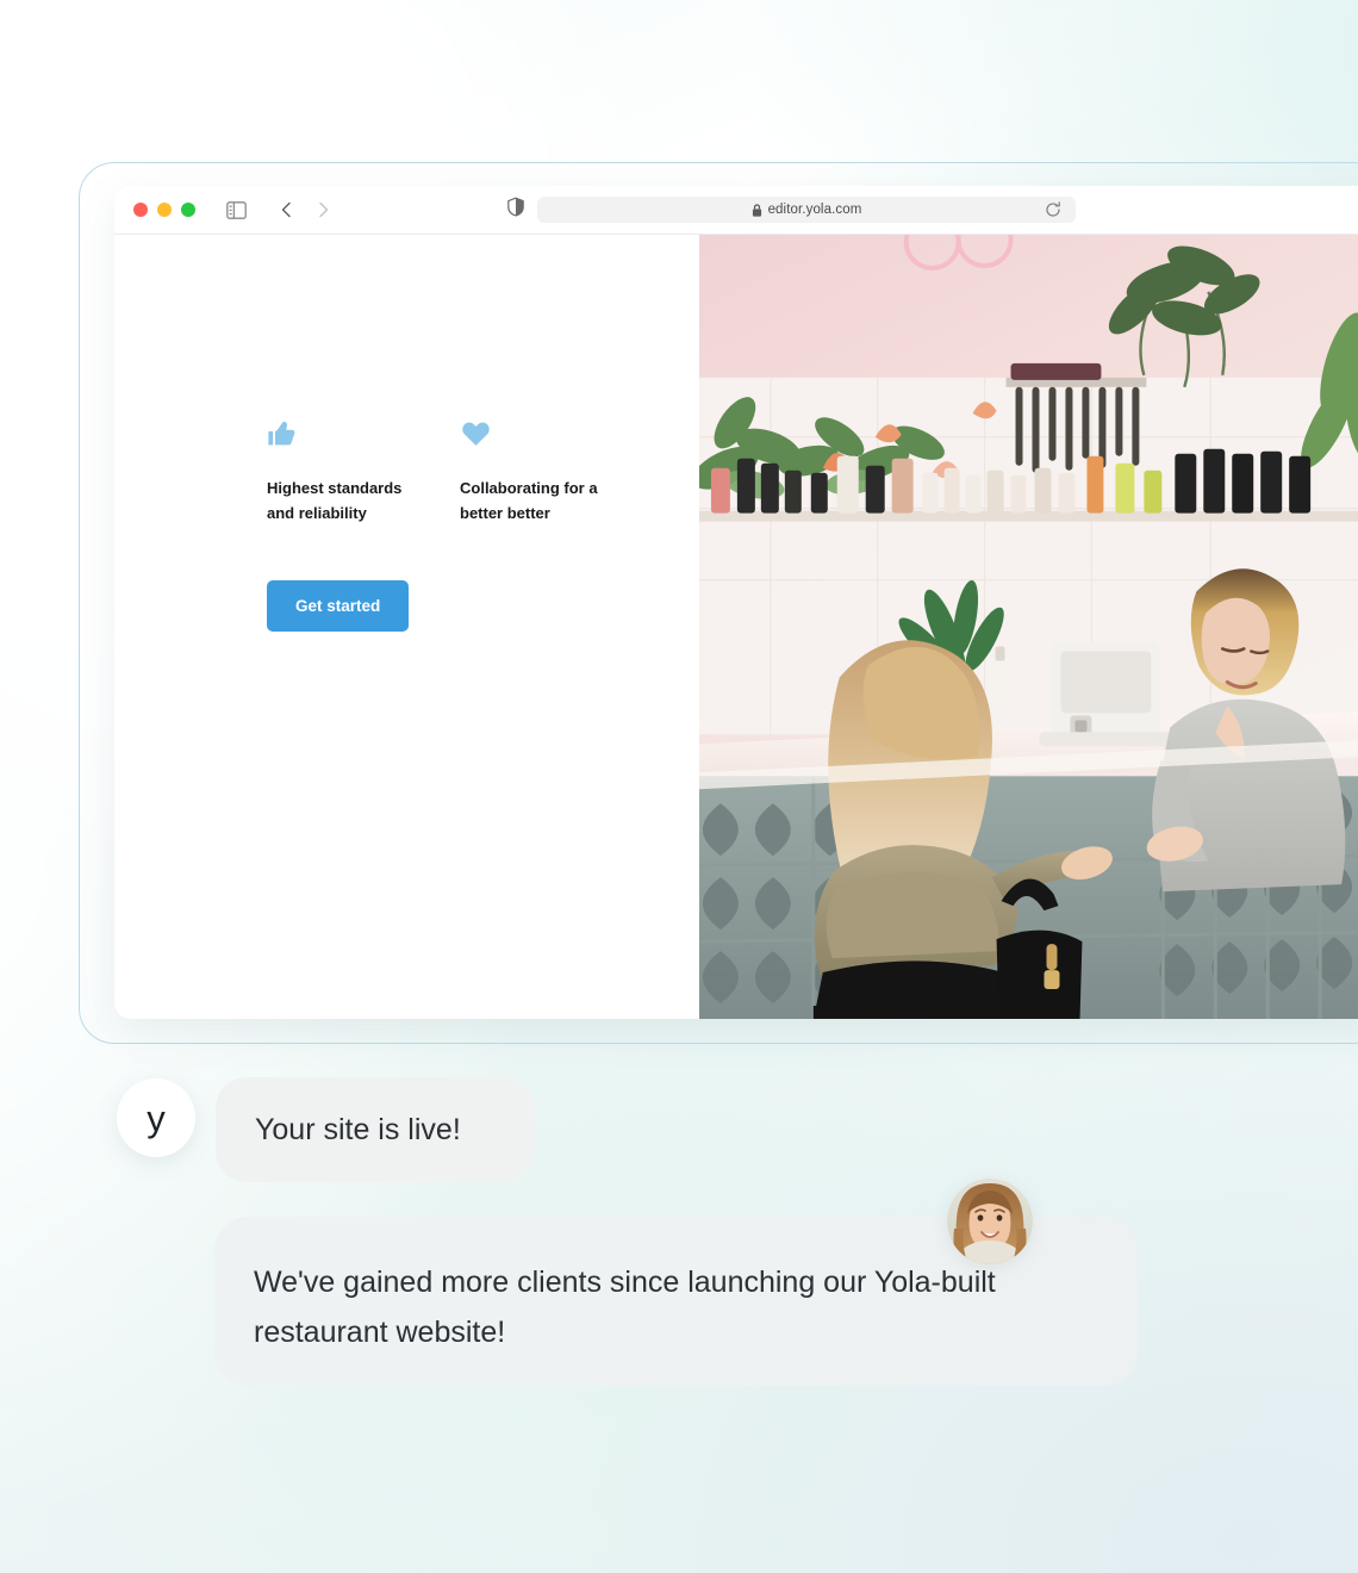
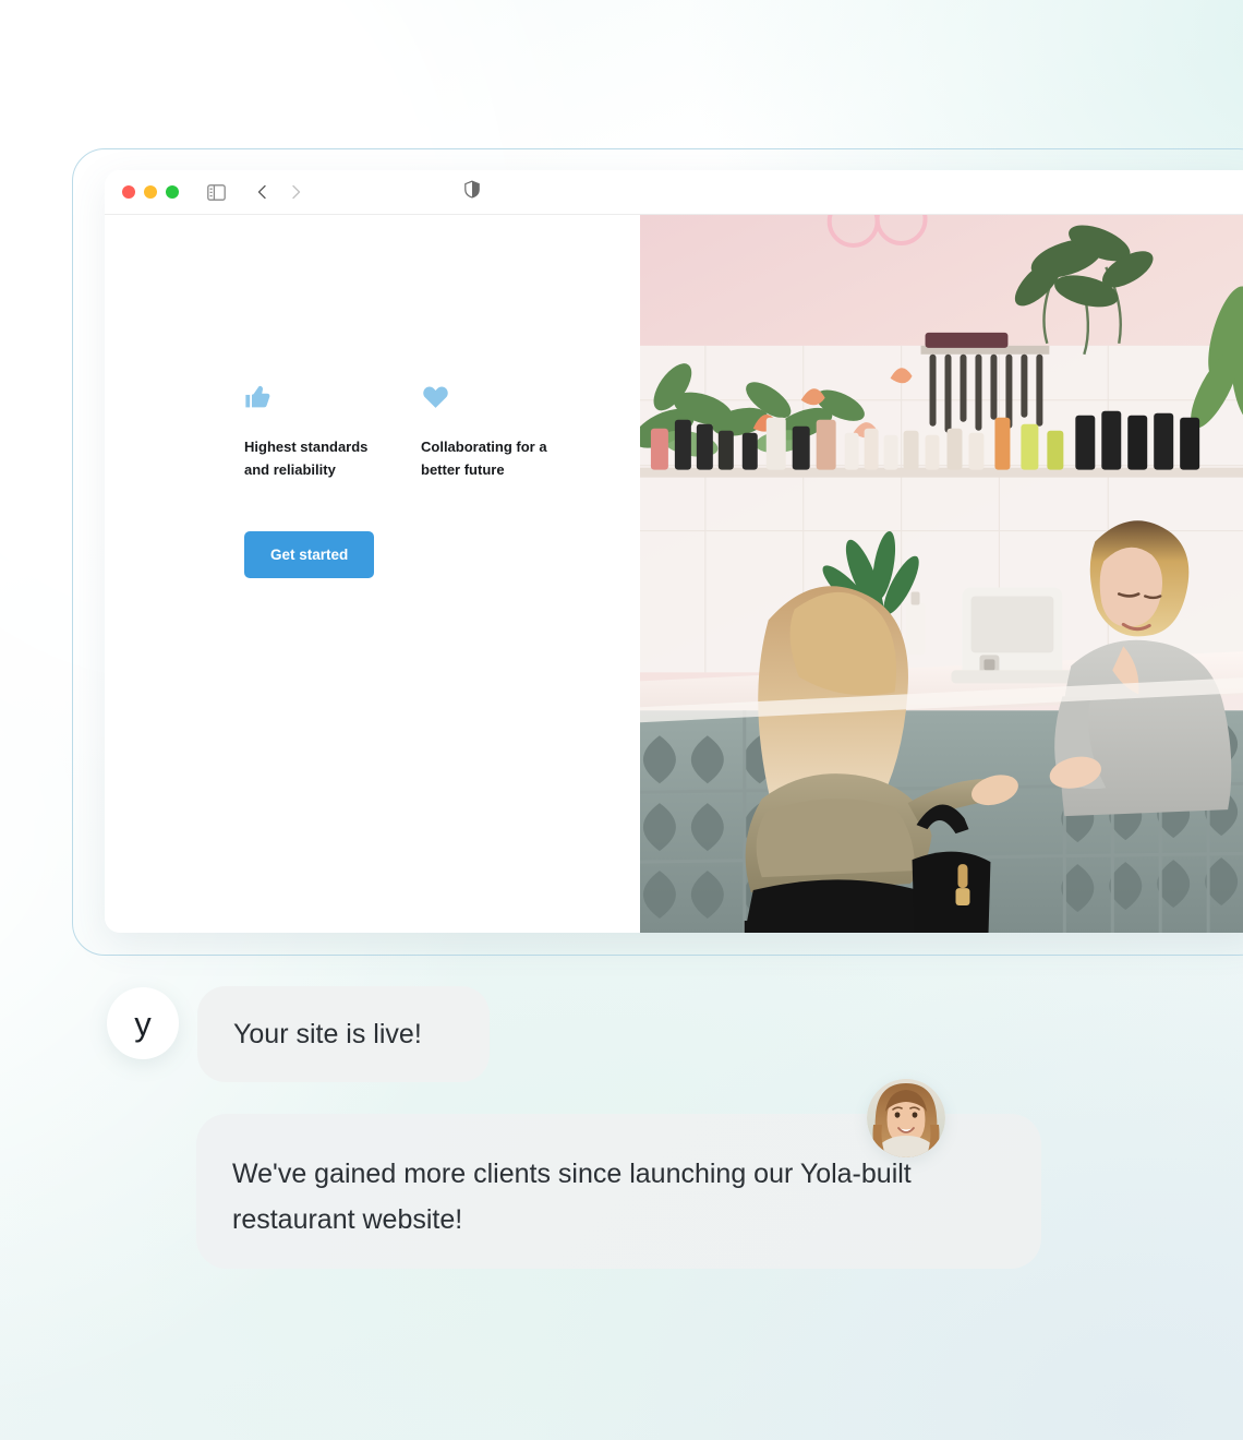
- editor.yola.com
  Highest standards and reliability
- Collaborating for a better better
+ Collaborating for a better future
  Get started
  Your site is live!
  y
  We've gained more clients since launching our Yola-built restaurant website!
